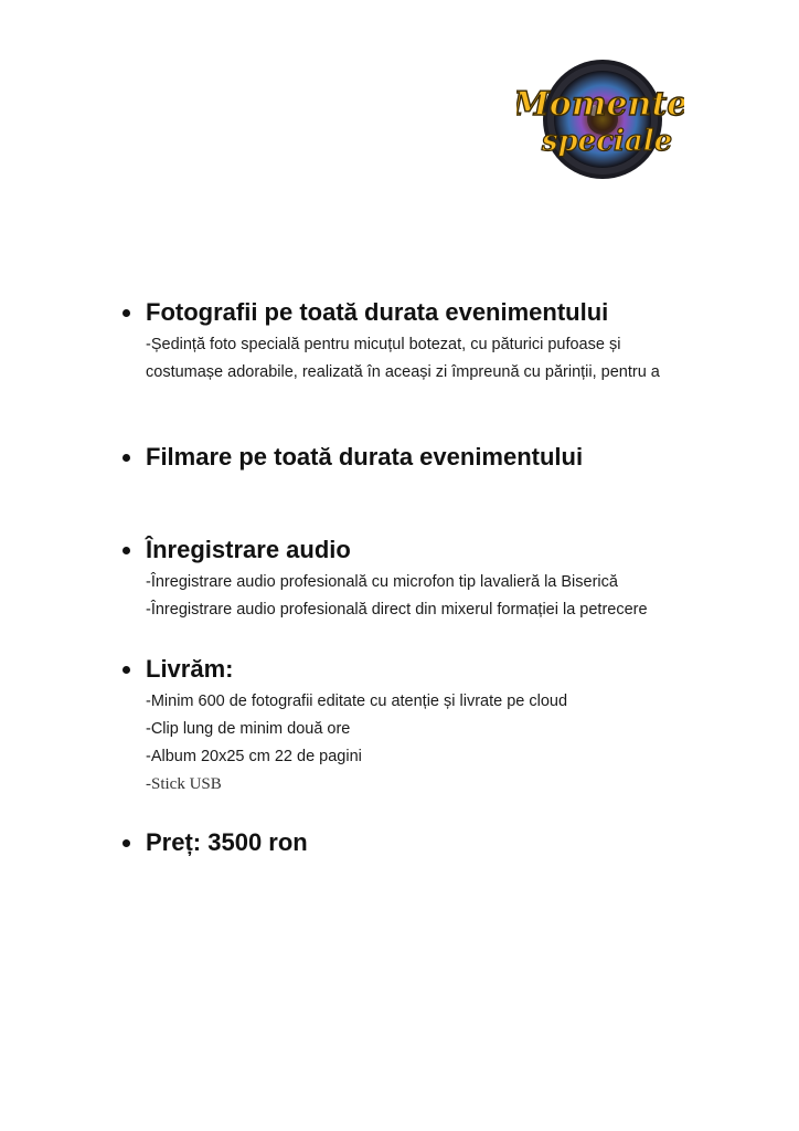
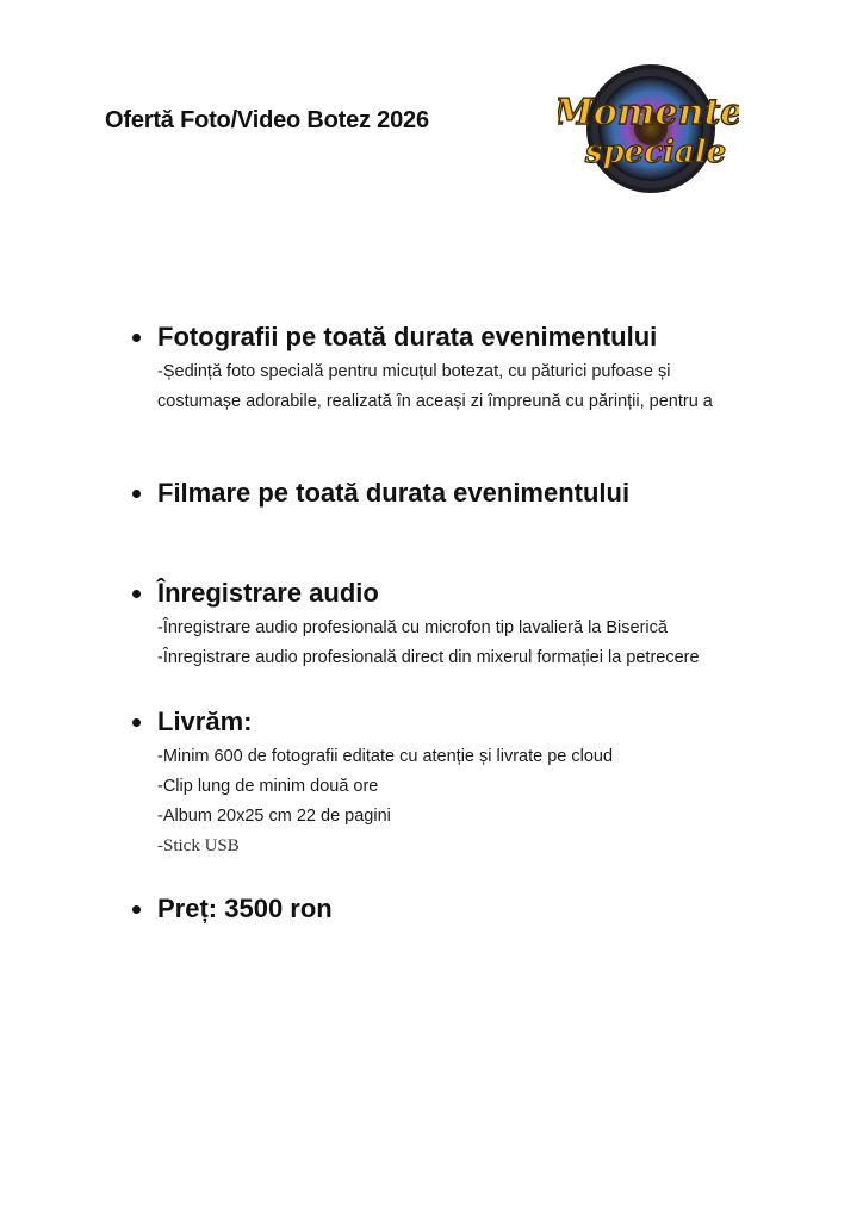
+ Ofertă Foto/Video Botez 2026
  Momente
  speciale
  Fotografii pe toată durata evenimentului
  -Ședință foto specială pentru micuțul botezat, cu păturici pufoase și
  costumașe adorabile, realizată în aceași zi împreună cu părinții, pentru a
  Filmare pe toată durata evenimentului
  Înregistrare audio
  -Înregistrare audio profesională cu microfon tip lavalieră la Biserică
  -Înregistrare audio profesională direct din mixerul formației la petrecere
  Livrăm:
  -Minim 600 de fotografii editate cu atenție și livrate pe cloud
  -Clip lung de minim două ore
  -Album 20x25 cm 22 de pagini
  -Stick USB
  Preț: 3500 ron
